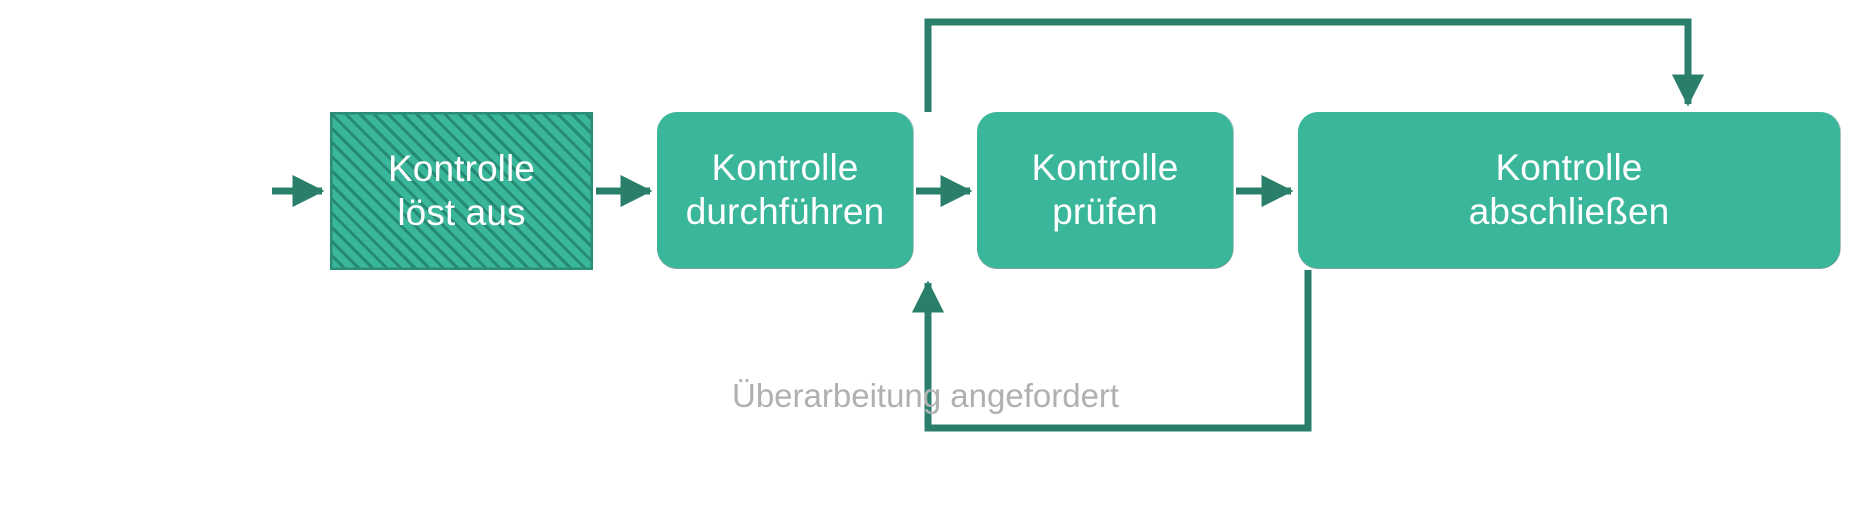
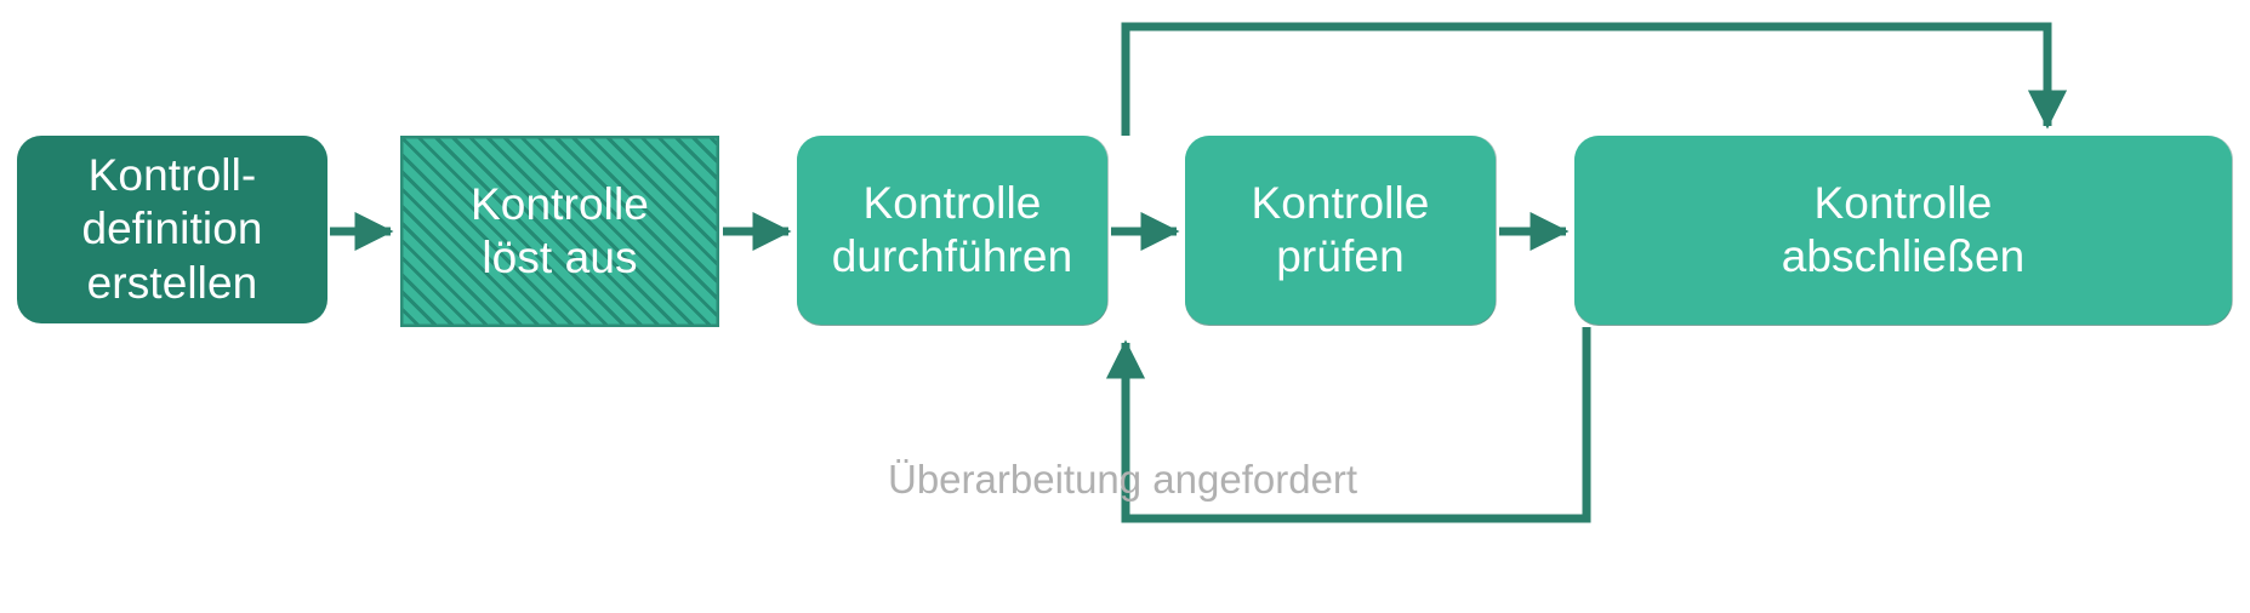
+ Kontroll-
+ definition
+ erstellen
  Kontrolle
  löst aus
  Kontrolle
  durchführen
  Kontrolle
  prüfen
  Kontrolle
  abschließen
  Überarbeitung angefordert
